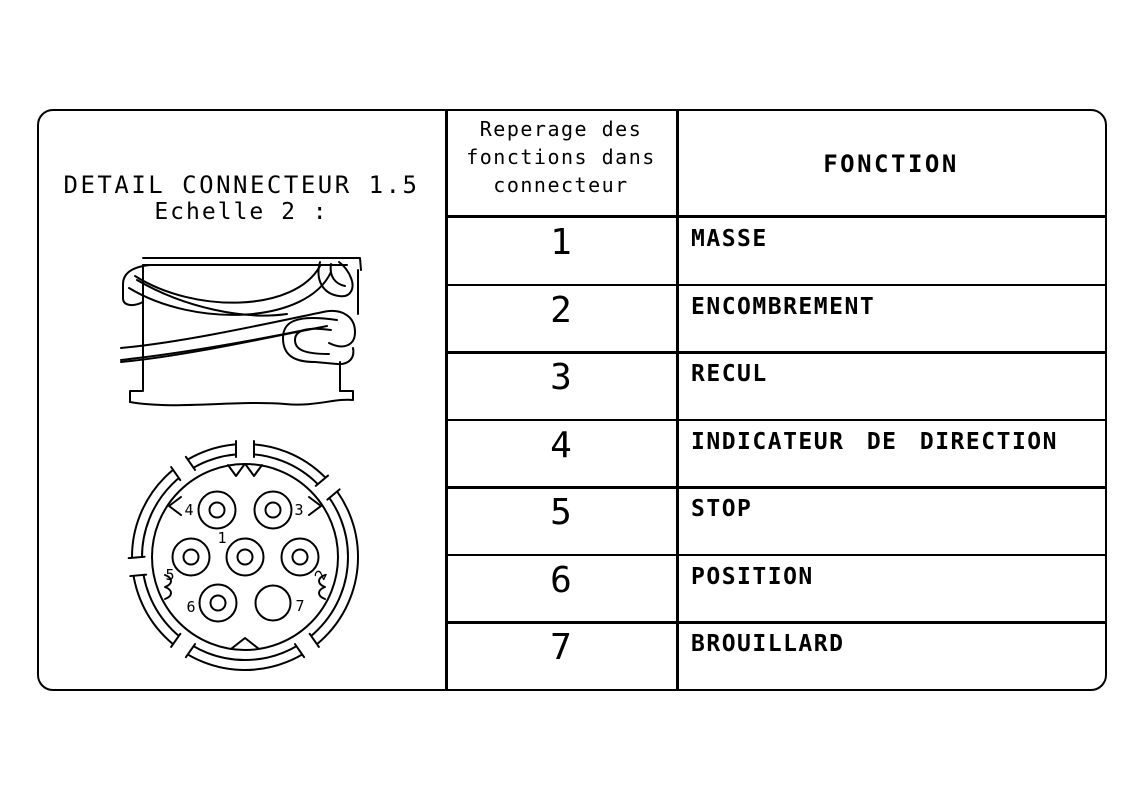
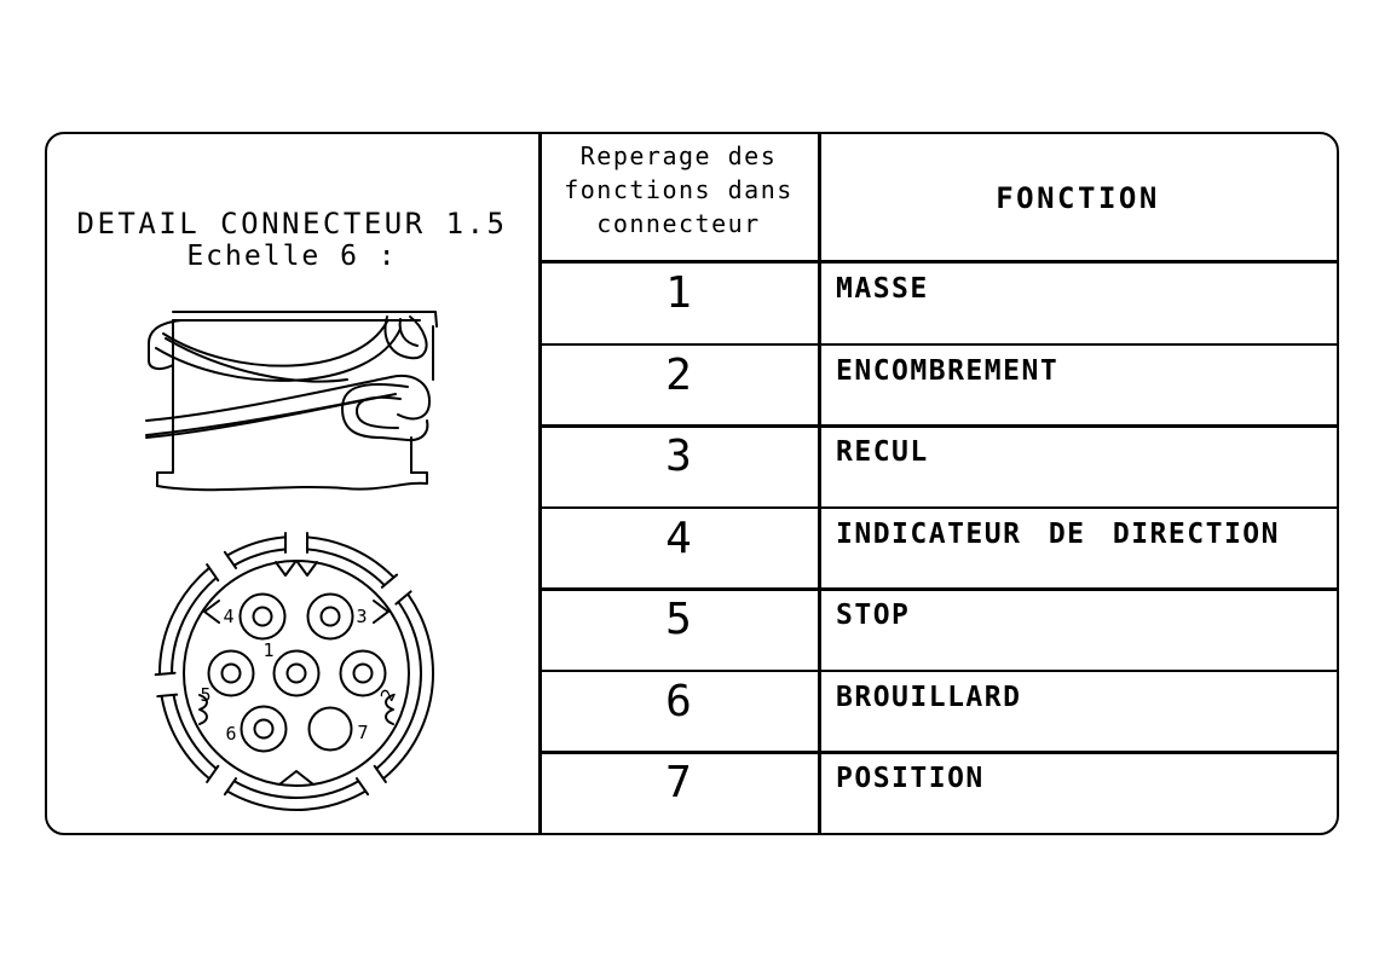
  DETAIL CONNECTEUR 1.5
- Echelle 2 :
+ Echelle 6 :
  Reperage des
  fonctions dans
  connecteur
  FONCTION
  1
  MASSE
  2
  ENCOMBREMENT
  3
  RECUL
  4
  INDICATEUR DE DIRECTION
  5
  STOP
  6
- POSITION
+ BROUILLARD
  7
- BROUILLARD
+ POSITION
  1
  3
  4
  5
  6
  7
